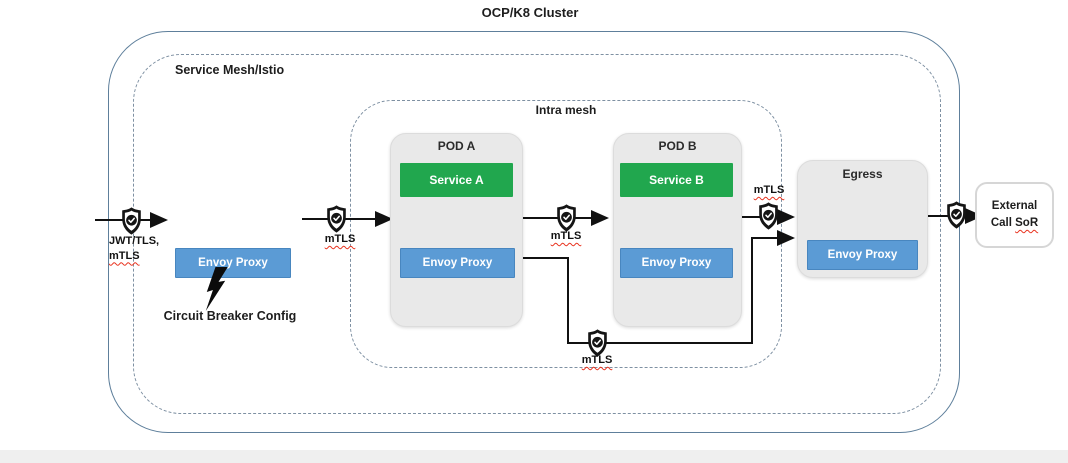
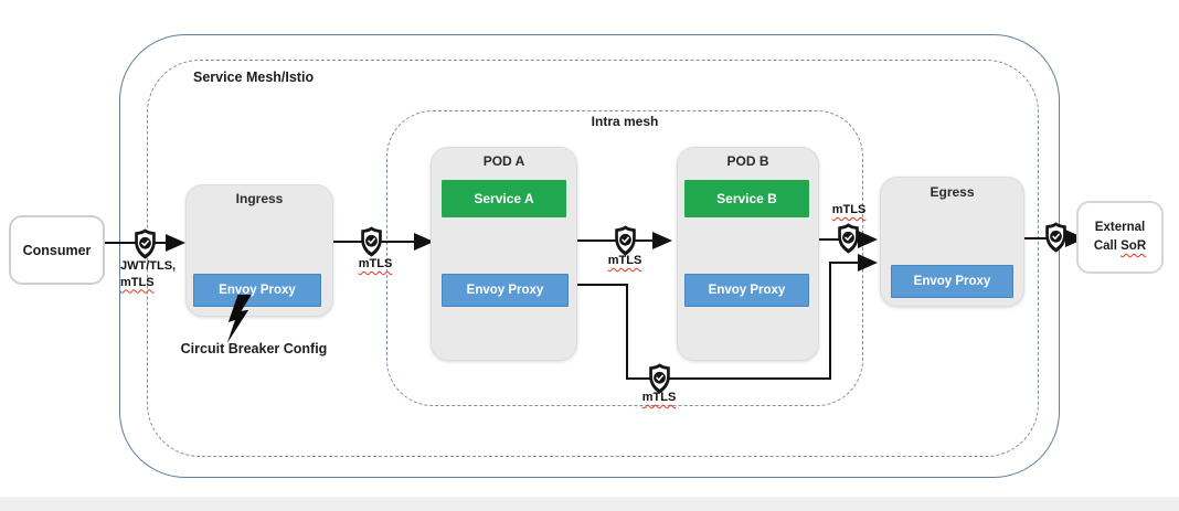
- OCP/K8 Cluster
  Service Mesh/Istio
  Intra mesh
+ Consumer
+ Ingress
  Envoy Proxy
  POD A
  Service A
  Envoy Proxy
  POD B
  Service B
  Envoy Proxy
  Egress
  Envoy Proxy
  External
  Call SoR
  JWT/TLS,
  mTLS
  mTLS
  mTLS
  mTLS
  mTLS
  Circuit Breaker Config
